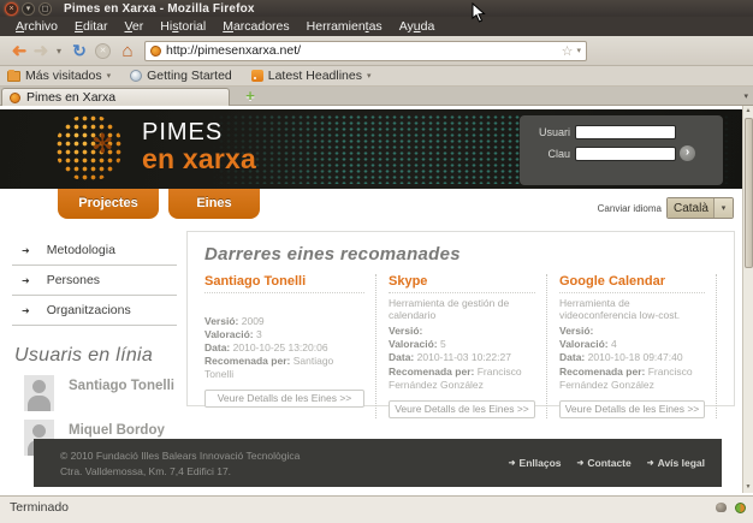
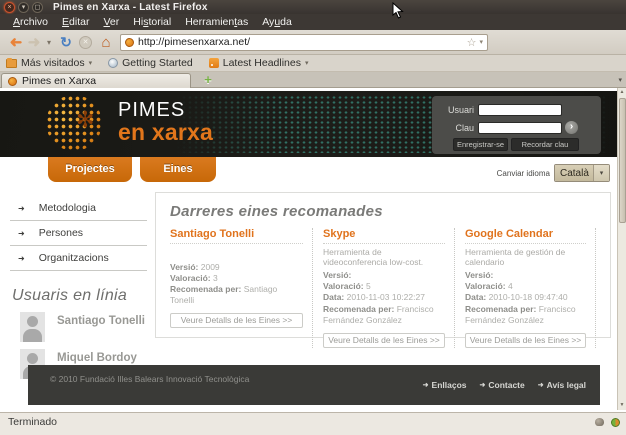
- Pimes en Xarxa - Mozilla Firefox
+ Pimes en Xarxa - Latest Firefox
  Archivo
  Editar
  Ver
  Historial
- Marcadores
  Herramientas
  Ayuda
  ➜
  ▾
  ↻
  ⌂
  http://pimesenxarxa.net/
  ☆
  Más visitados
  Getting Started
  Latest Headlines
  Pimes en Xarxa
  +
  ✻
  PIMES
  en xarxa
  Usuari
  Clau
  ›
+ Enregistrar-se
+ Recordar clau
  Projectes
  Eines
  Canviar idioma
  Català
  ➜
  Metodologia
  ➜
  Persones
  ➜
  Organitzacions
  Usuaris en línia
  Santiago Tonelli
  Miquel Bordoy
  Darreres eines recomanades
  Santiago Tonelli
  Versió: 2009
  Valoració: 3
- Data: 2010-10-25 13:20:06
  Recomenada per: Santiago Tonelli
  Veure Detalls de les Eines >>
  Skype
- Herramienta de gestión de calendario
+ Herramienta de videoconferencia low-cost.
  Versió:
  Valoració: 5
  Data: 2010-11-03 10:22:27
  Recomenada per: Francisco Fernández González
  Veure Detalls de les Eines >>
  Google Calendar
- Herramienta de videoconferencia low-cost.
+ Herramienta de gestión de calendario
  Versió:
  Valoració: 4
  Data: 2010-10-18 09:47:40
  Recomenada per: Francisco Fernández González
  Veure Detalls de les Eines >>
  © 2010 Fundació Illes Balears Innovació Tecnològica
- Ctra. Valldemossa, Km. 7,4 Edifici 17.
  Enllaços
  Contacte
  Avís legal
  Terminado
